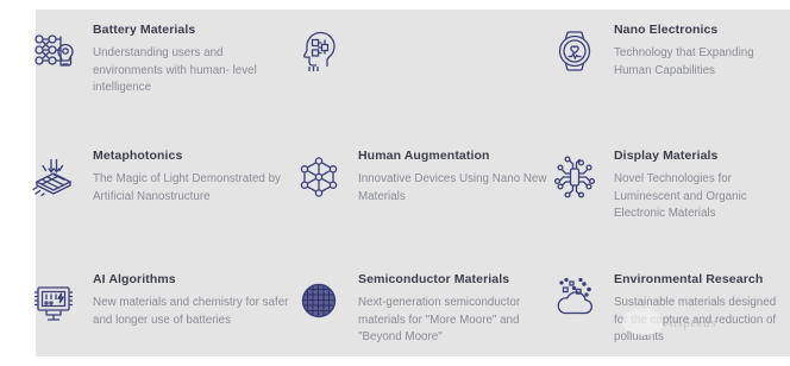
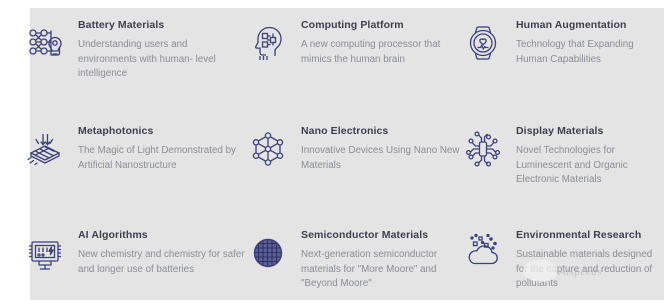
  Battery Materials
  Understanding users and environments with human- level intelligence
+ Computing Platform
+ A new computing processor that mimics the human brain
- Nano Electronics
+ Human Augmentation
  Technology that Expanding Human Capabilities
  Metaphotonics
  The Magic of Light Demonstrated by Artificial Nanostructure
- Human Augmentation
+ Nano Electronics
  Innovative Devices Using Nano New Materials
  Display Materials
  Novel Technologies for Luminescent and Organic Electronic Materials
  AI Algorithms
- New materials and chemistry for safer and longer use of batteries
+ New chemistry and chemistry for safer and longer use of batteries
  Semiconductor Materials
  Next-generation semiconductor materials for "More Moore" and "Beyond Moore"
  Environmental Research
  Sustainable materials designed for the capture and reduction of pollutants
  Aispeeds
